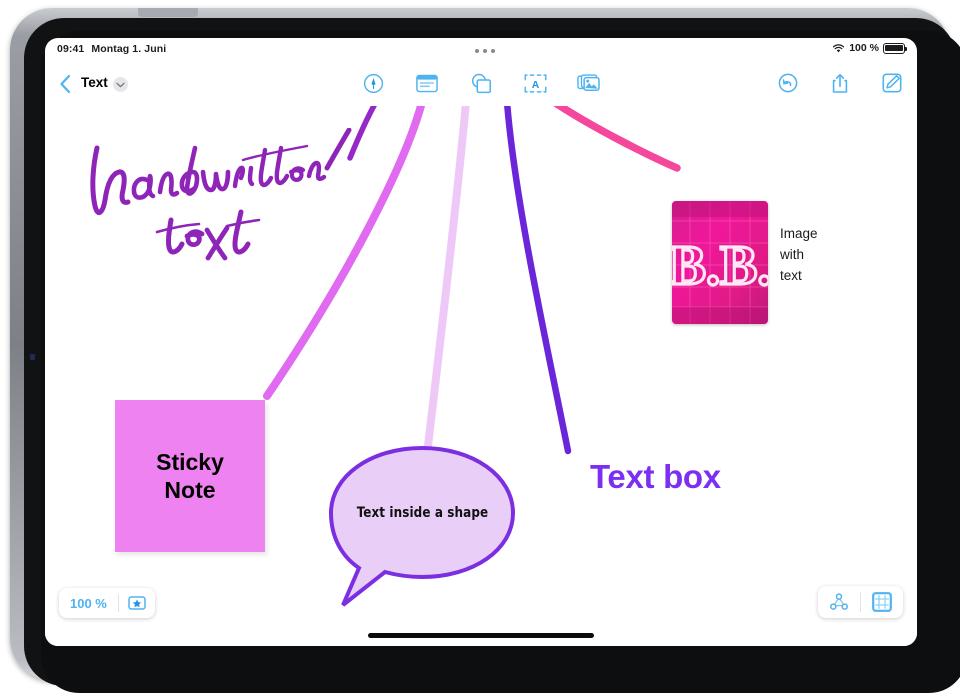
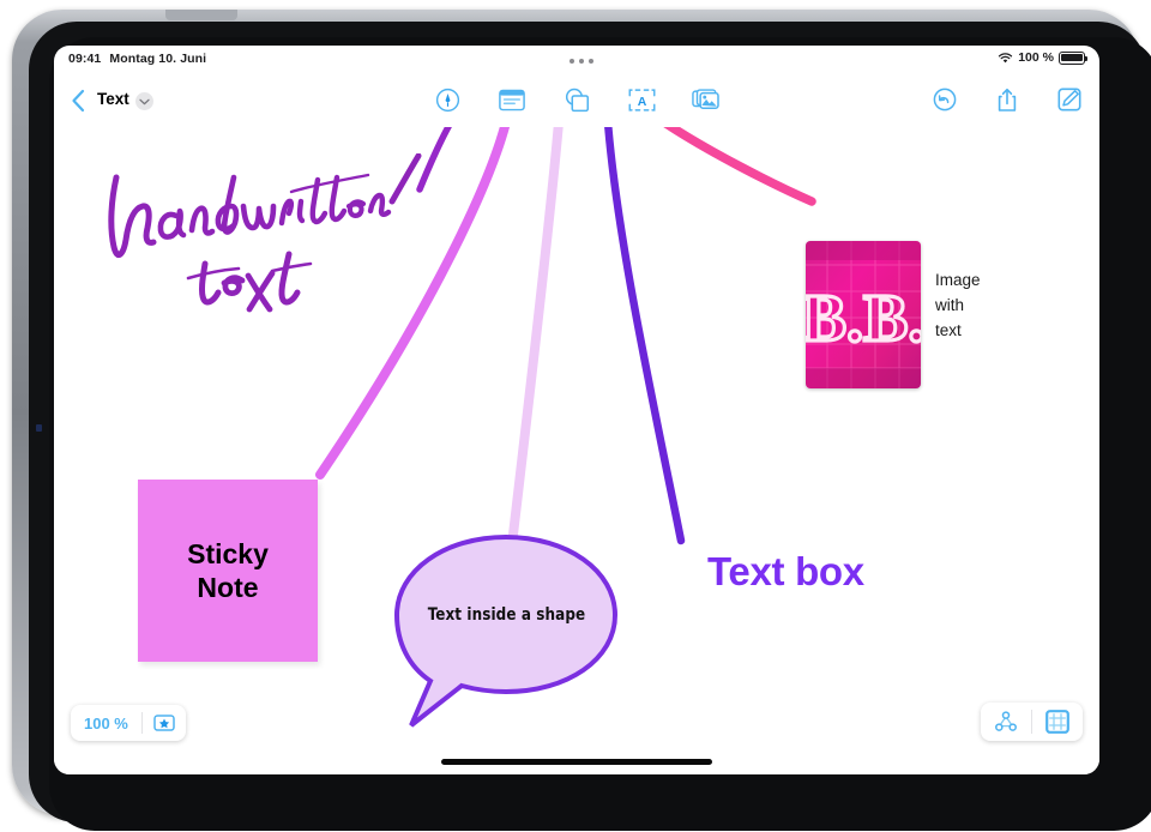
- 09:41 Montag 1. Juni
+ 09:41 Montag 10. Juni
  100 %
  Text
  A
  Sticky
  Note
  Text inside a shape
  Text box
  B.B.
  Image
  with
  text
  100 %
